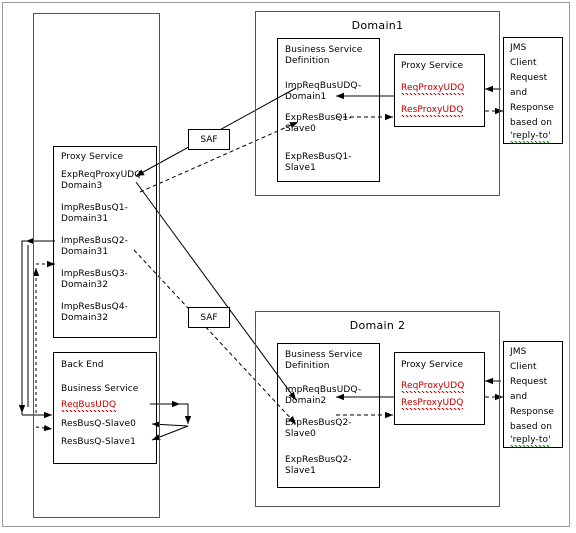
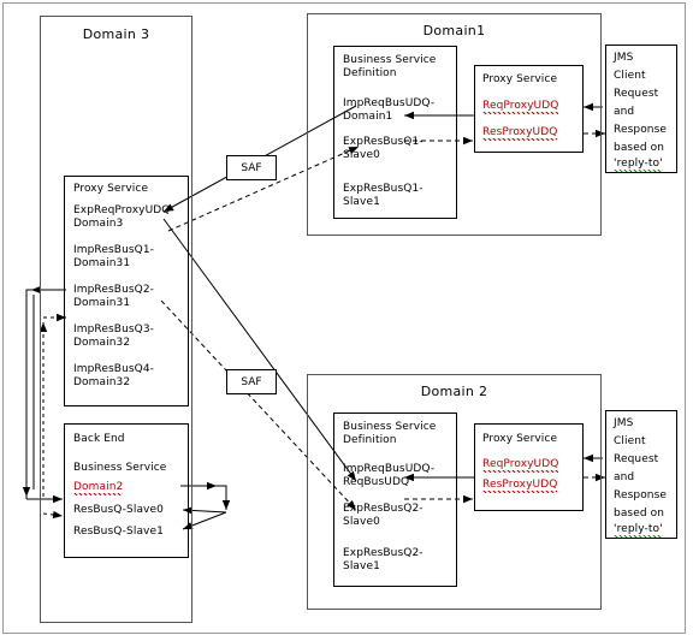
+ Domain 3
  Proxy Service
  ExpReqProxyUDQ-
  Domain3
  ImpResBusQ1-
  Domain31
  ImpResBusQ2-
  Domain31
  ImpResBusQ3-
  Domain32
  ImpResBusQ4-
  Domain32
  Back End
  Business Service
- ReqBusUDQ
+ Domain2
  ResBusQ-Slave0
  ResBusQ-Slave1
  SAF
  SAF
  Domain1
  Business Service
  Definition
  ImpReqBusUDQ-
  Domain1
  ExpResBusQ1-
  Slave0
  ExpResBusQ1-
  Slave1
  Proxy Service
  ReqProxyUDQ
  ResProxyUDQ
  JMS
  Client
  Request
  and
  Response
  based on
  'reply-to'
  Domain 2
  Business Service
  Definition
  ImpReqBusUDQ-
- Domain2
+ ReqBusUDQ
  ExpResBusQ2-
  Slave0
  ExpResBusQ2-
  Slave1
  Proxy Service
  ReqProxyUDQ
  ResProxyUDQ
  JMS
  Client
  Request
  and
  Response
  based on
  'reply-to'
